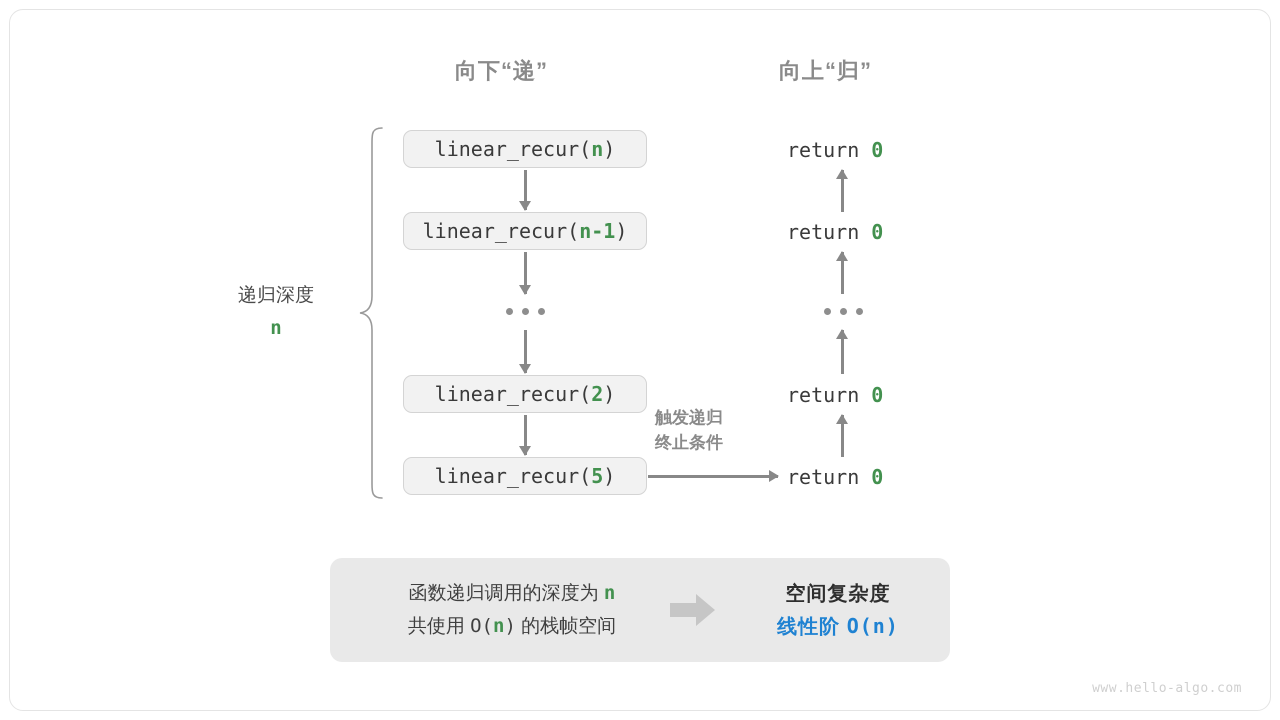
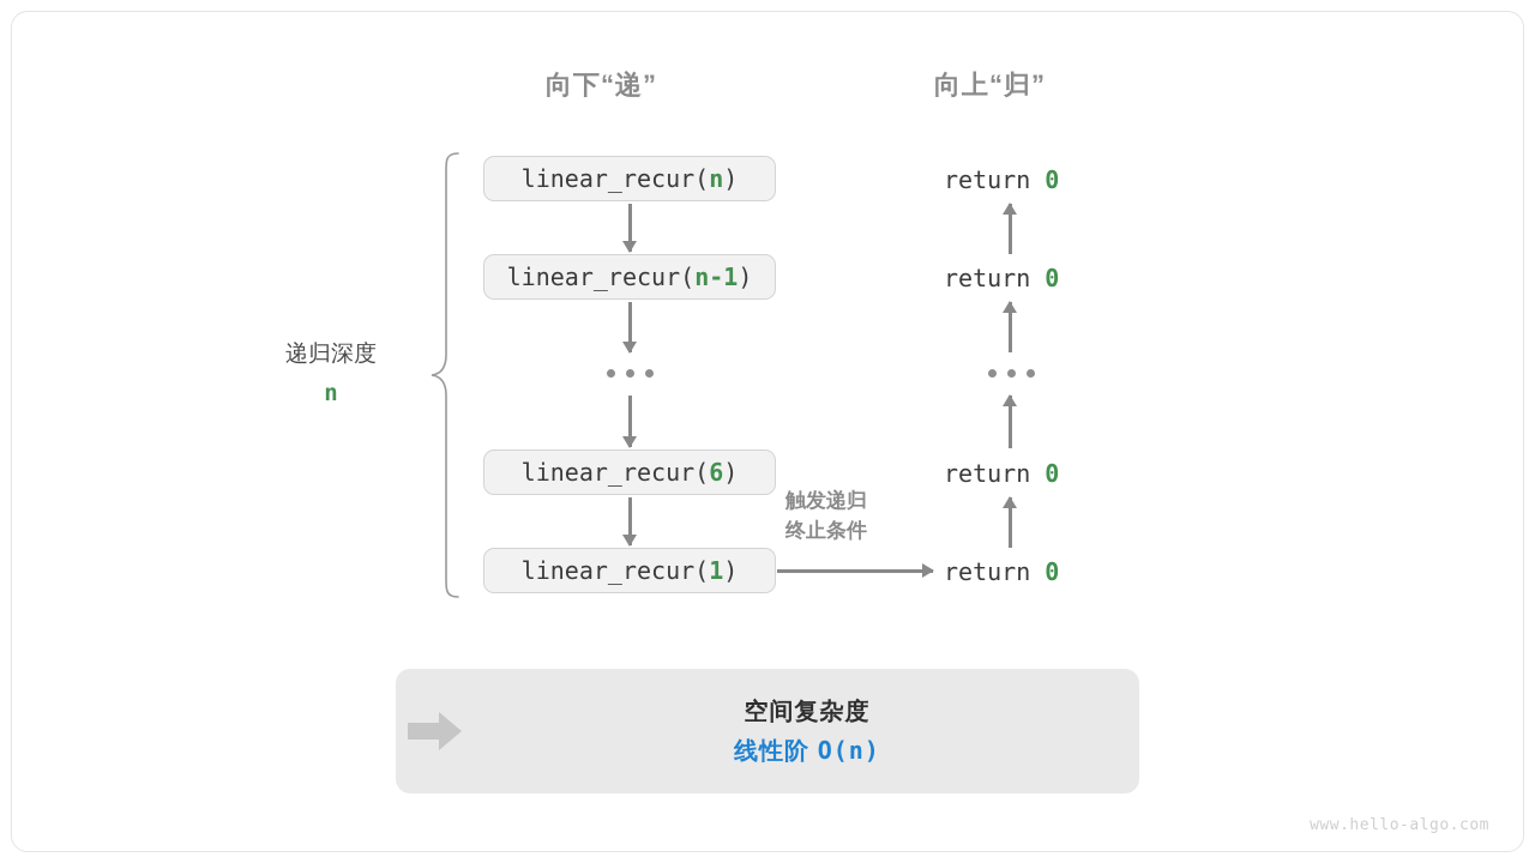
  向下“递”
  向上“归”
  递归深度
  n
  linear_recur(
  n
  )
  linear_recur(
  n-1
  )
  linear_recur(
- 2
+ 6
  )
  linear_recur(
- 5
+ 1
  )
  return 0
  return 0
  return 0
  return 0
  触发递归
  终止条件
- 函数递归调用的深度为 n
- 共使用 O(n) 的栈帧空间
  空间复杂度
  线性阶 O(n)
  www.hello-algo.com
